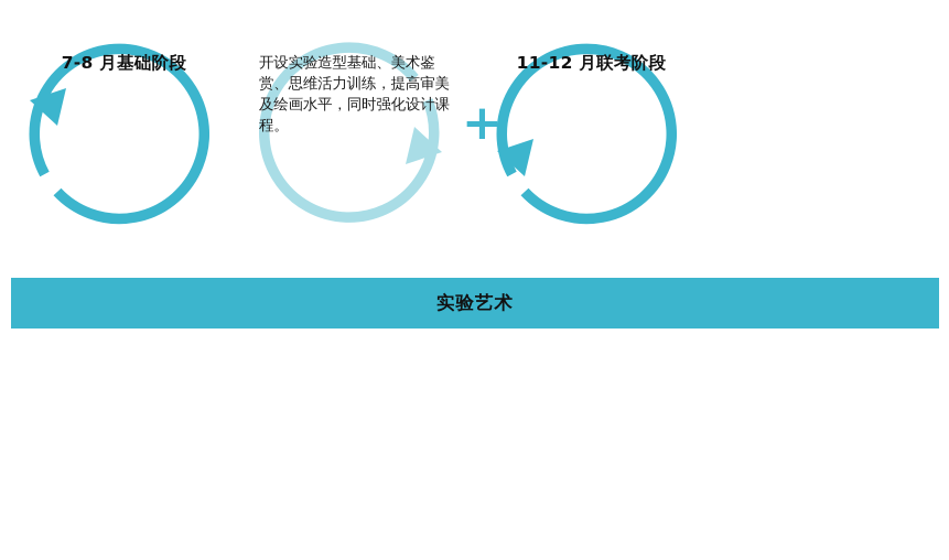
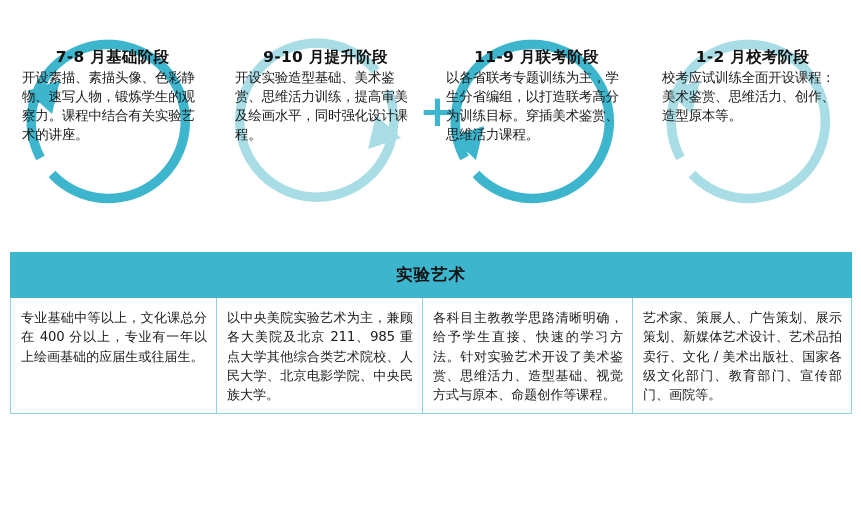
  7-8 月基础阶段
+ 开设素描、素描头像、色彩静物、速写人物，锻炼学生的观察力。课程中结合有关实验艺术的讲座。
+ 9-10 月提升阶段
  开设实验造型基础、美术鉴赏、思维活力训练，提高审美及绘画水平，同时强化设计课程。
  +
- 11-12 月联考阶段
+ 11-9 月联考阶段
+ 以各省联考专题训练为主，学生分省编组，以打造联考高分为训练目标。穿插美术鉴赏、思维活力课程。
+ 1-2 月校考阶段
+ 校考应试训练全面开设课程：美术鉴赏、思维活力、创作、造型原本等。
  实验艺术
+ 专业基础中等以上，文化课总分在 400 分以上，专业有一年以上绘画基础的应届生或往届生。	以中央美院实验艺术为主，兼顾各大美院及北京 211、985 重点大学其他综合类艺术院校、人民大学、北京电影学院、中央民族大学。	各科目主教教学思路清晰明确，给予学生直接、快速的学习方法。针对实验艺术开设了美术鉴赏、思维活力、造型基础、视觉方式与原本、命题创作等课程。	艺术家、策展人、广告策划、展示策划、新媒体艺术设计、艺术品拍卖行、文化 / 美术出版社、国家各级文化部门、教育部门、宣传部门、画院等。
